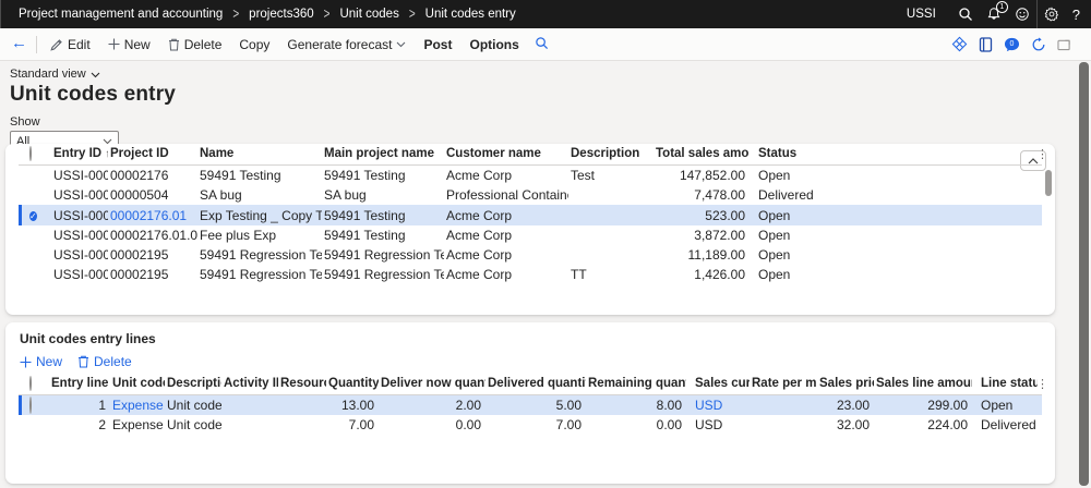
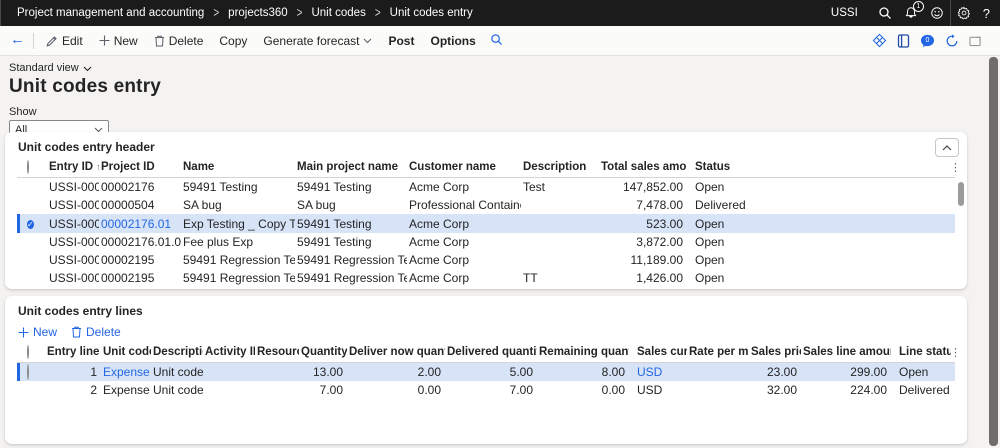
  Project management and accounting
  >
  projects360
  >
  Unit codes
  >
  Unit codes entry
  USSI
  ?
  ←
  Edit
  New
  Delete
  Copy
  Generate forecast
  Post
  Options
  Standard view
  Unit codes entry
  Show
  All
+ Unit codes entry header
  ⋮
  	Entry ID ↑	Project ID	Name	Main project name	Customer name	Description	Total sales amo	Status
  	USSI-000	00002176	59491 Testing	59491 Testing	Acme Corp	Test	147,852.00	Open
  	USSI-000	00000504	SA bug	SA bug	Professional Contain		7,478.00	Delivered
  ✓	USSI-000	00002176.01	Exp Testing _ Copy T	59491 Testing	Acme Corp		523.00	Open
  	USSI-000	00002176.01.0	Fee plus Exp	59491 Testing	Acme Corp		3,872.00	Open
  	USSI-000	00002195	59491 Regression Te	59491 Regression Te	Acme Corp		11,189.00	Open
  	USSI-000	00002195	59491 Regression Te	59491 Regression Te	Acme Corp	TT	1,426.00	Open
  Unit codes entry lines
  New
  Delete
  ⋮
  	Entry line	Unit cod	Descripti	Activity I	Resour	Quantity	Deliver now quan	Delivered quanti	Remaining quan	Sales cur	Rate per m	Sales pri	Sales line amou	Line statu
  	1	Expense	Unit code			13.00	2.00	5.00	8.00	USD		23.00	299.00	Open
  	2	Expense	Unit code			7.00	0.00	7.00	0.00	USD		32.00	224.00	Delivered
